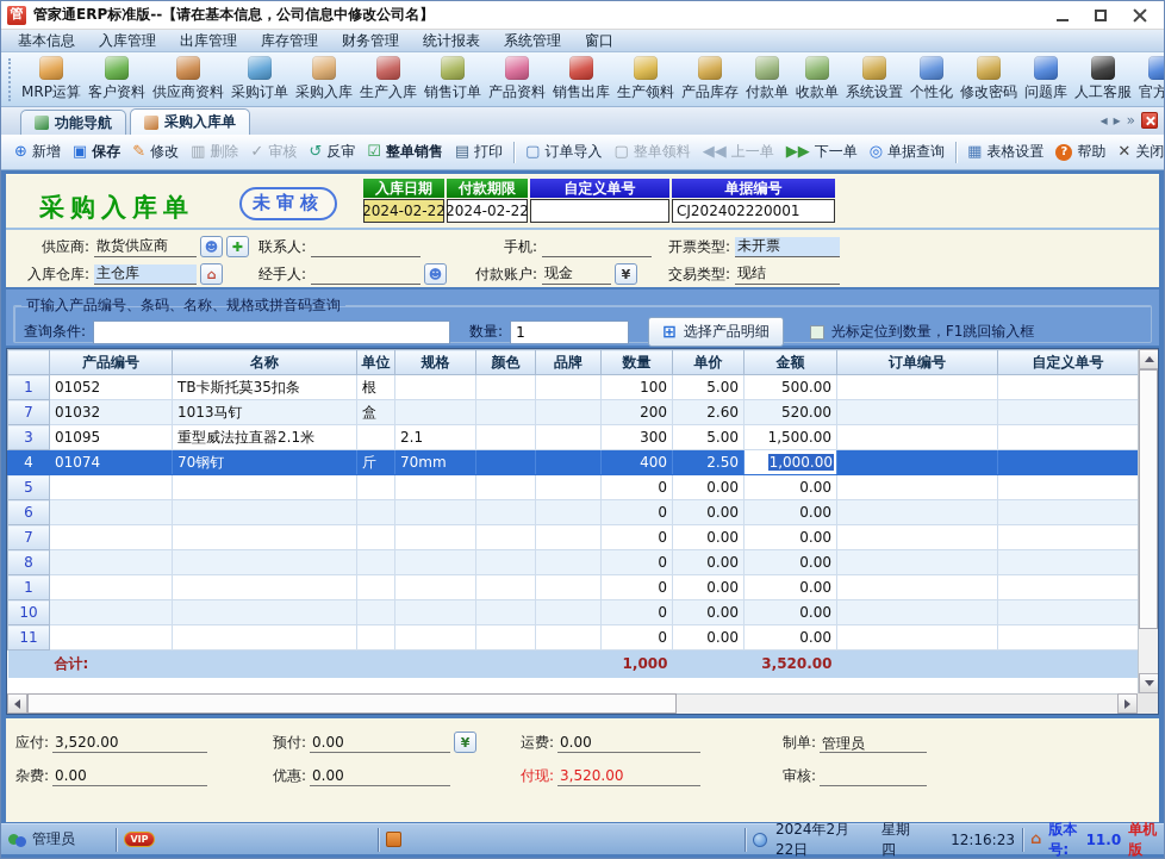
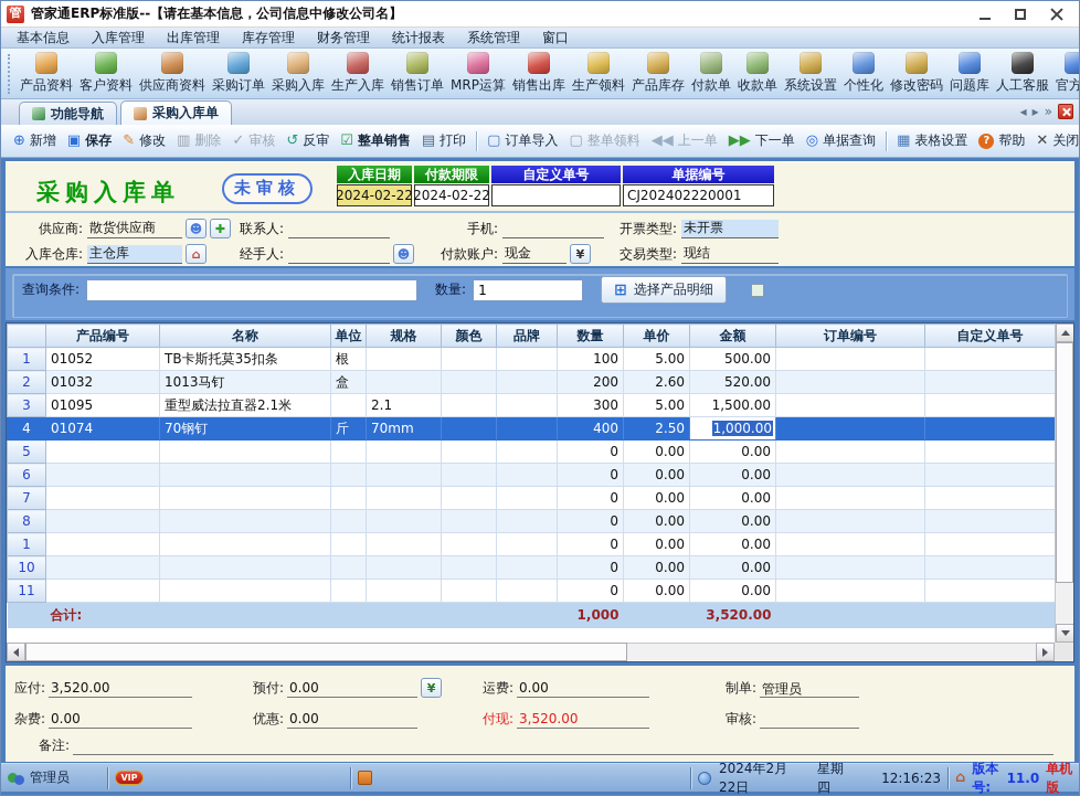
  管
  管家通ERP标准版--【请在基本信息，公司信息中修改公司名】
  基本信息
  入库管理
  出库管理
  库存管理
  财务管理
  统计报表
  系统管理
  窗口
- MRP运算
+ 产品资料
  客户资料
  供应商资料
  采购订单
  采购入库
  生产入库
  销售订单
- 产品资料
+ MRP运算
  销售出库
  生产领料
  产品库存
  付款单
  收款单
  系统设置
  个性化
  修改密码
  问题库
  人工客服
  功能导航
  采购入库单
  ◂
  ▸
  »
  ⊕
  新增
  ▣
  保存
  ✎
  修改
  ▥
  删除
  ✓
  审核
  ↺
  反审
  ☑
  整单销售
  ▤
  打印
  ▢
  订单导入
  ▢
  整单领料
  ◀◀
  上一单
  ▶▶
  下一单
  ◎
  单据查询
  ▦
  表格设置
  ?
  帮助
  ✕
  关闭
  采购入库单
  未审核
  入库日期
  2024-02-22
  付款期限
  2024-02-22
  自定义单号
  单据编号
  CJ202402220001
  供应商:
  散货供应商
  ☻
  ✚
  联系人:
  手机:
  开票类型:
  未开票
  入库仓库:
  主仓库
  ⌂
  经手人:
  ☻
  付款账户:
  现金
  ¥
  交易类型:
  现结
- 可输入产品编号、条码、名称、规格或拼音码查询
  查询条件:
  数量:
  1
  ⊞
  选择产品明细
- 光标定位到数量，F1跳回输入框
  	产品编号	名称	单位	规格	颜色	品牌	数量	单价	金额	订单编号	自定义单号
  1	01052	TB卡斯托莫35扣条	根				100	5.00	500.00
- 7	01032	1013马钉	盒				200	2.60	520.00
+ 2	01032	1013马钉	盒				200	2.60	520.00
  3	01095	重型威法拉直器2.1米		2.1			300	5.00	1,500.00
  4	01074	70钢钉	斤	70mm			400	2.50	1,000.00
  5							0	0.00	0.00
  6							0	0.00	0.00
  7							0	0.00	0.00
  8							0	0.00	0.00
  1							0	0.00	0.00
  10							0	0.00	0.00
  11							0	0.00	0.00
  	合计:						1,000		3,520.00
  应付:
  3,520.00
  预付:
  0.00
  ¥
  运费:
  0.00
  制单:
  管理员
  杂费:
  0.00
  优惠:
  0.00
  付现:
  3,520.00
  审核:
+ 备注:
  管理员
  VIP
  2024年2月22日
  星期四
  12:16:23
  ⌂
  版本号:
  11.0
  单机版
